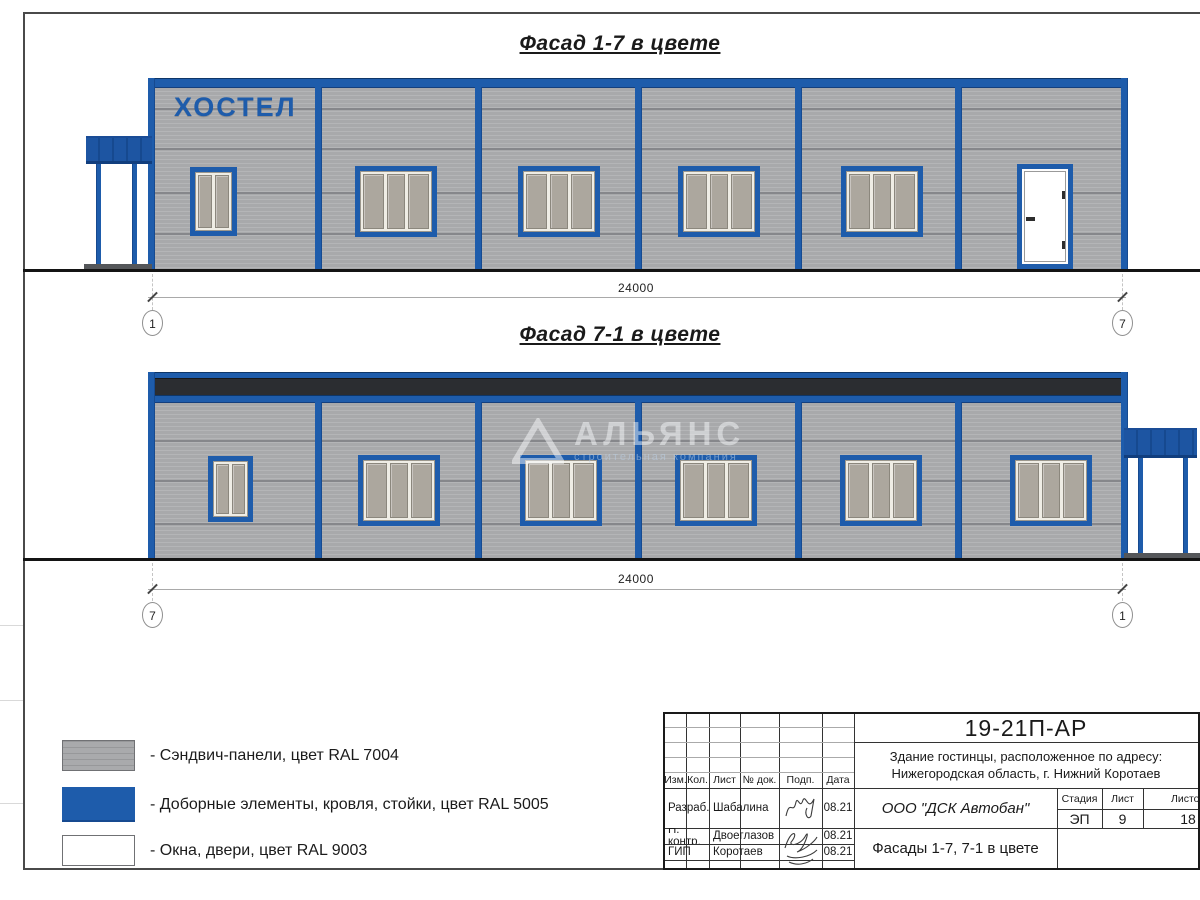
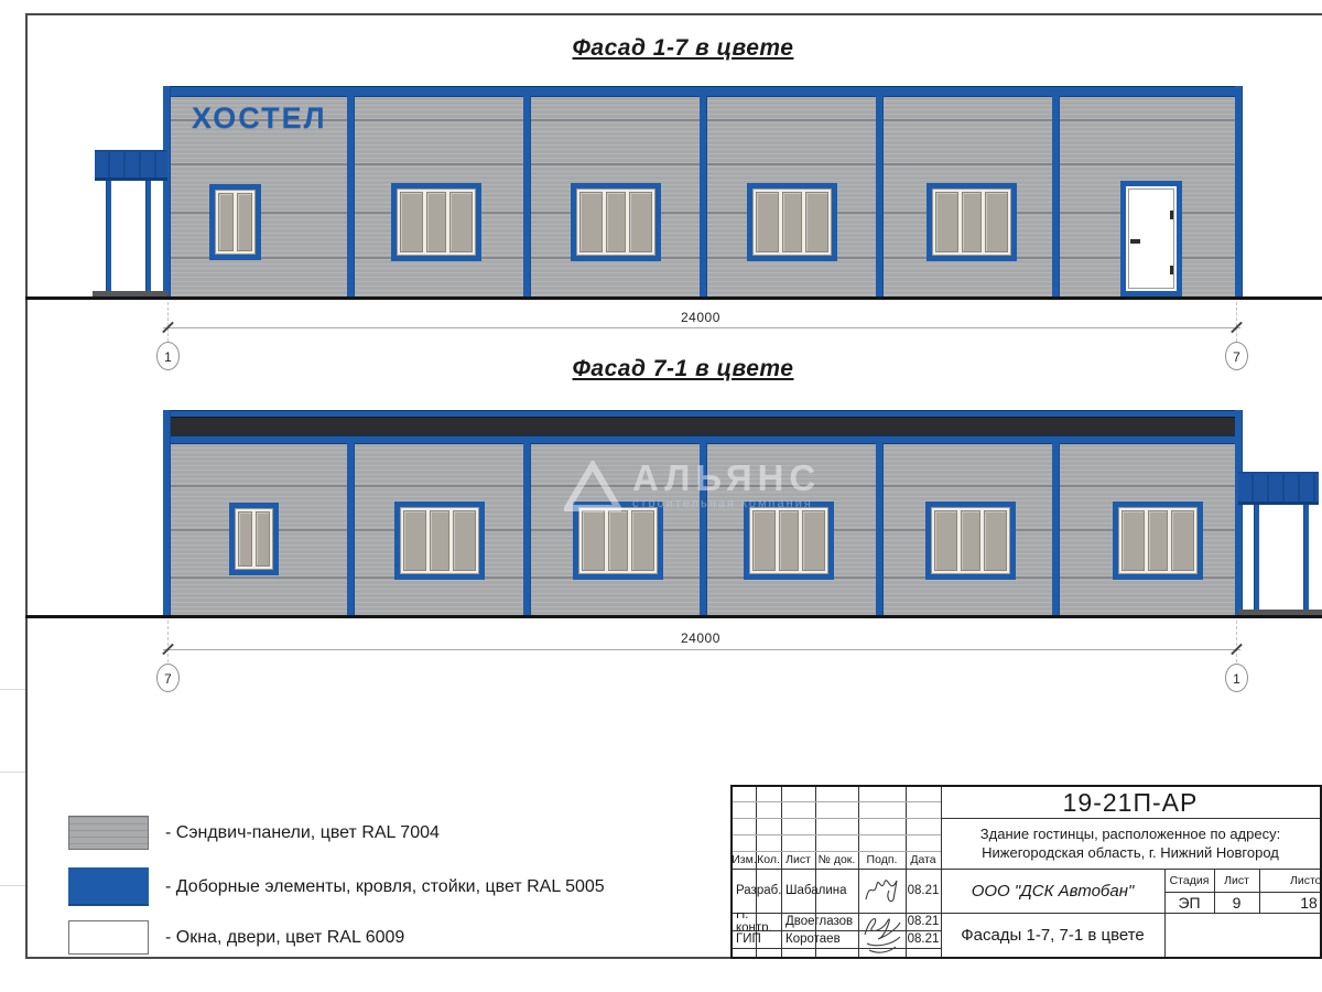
  Фасад 1-7 в цвете
  ХОСТЕЛ
  24000
  1
  7
  Фасад 7-1 в цвете
  АЛЬЯНС
  строительная компания
  24000
  7
  1
  - Сэндвич-панели, цвет RAL 7004
  - Доборные элементы, кровля, стойки, цвет RAL 5005
- - Окна, двери, цвет RAL 9003
+ - Окна, двери, цвет RAL 6009
  Изм.
  Кол.
  Лист
  № док.
  Подп.
  Дата
  Разраб.
  Шабалина
  08.21
  Н. контр.
  Двоеглазов
  08.21
  ГИП
  Коротаев
  08.21
  19-21П-АР
  Здание гостинцы, расположенное по адресу:
- Нижегородская область, г. Нижний Коротаев
+ Нижегородская область, г. Нижний Новгород
  ООО "ДСК Автобан"
  Стадия
  Лист
  Листо
  ЭП
  9
  18
  Фасады 1-7, 7-1 в цвете
